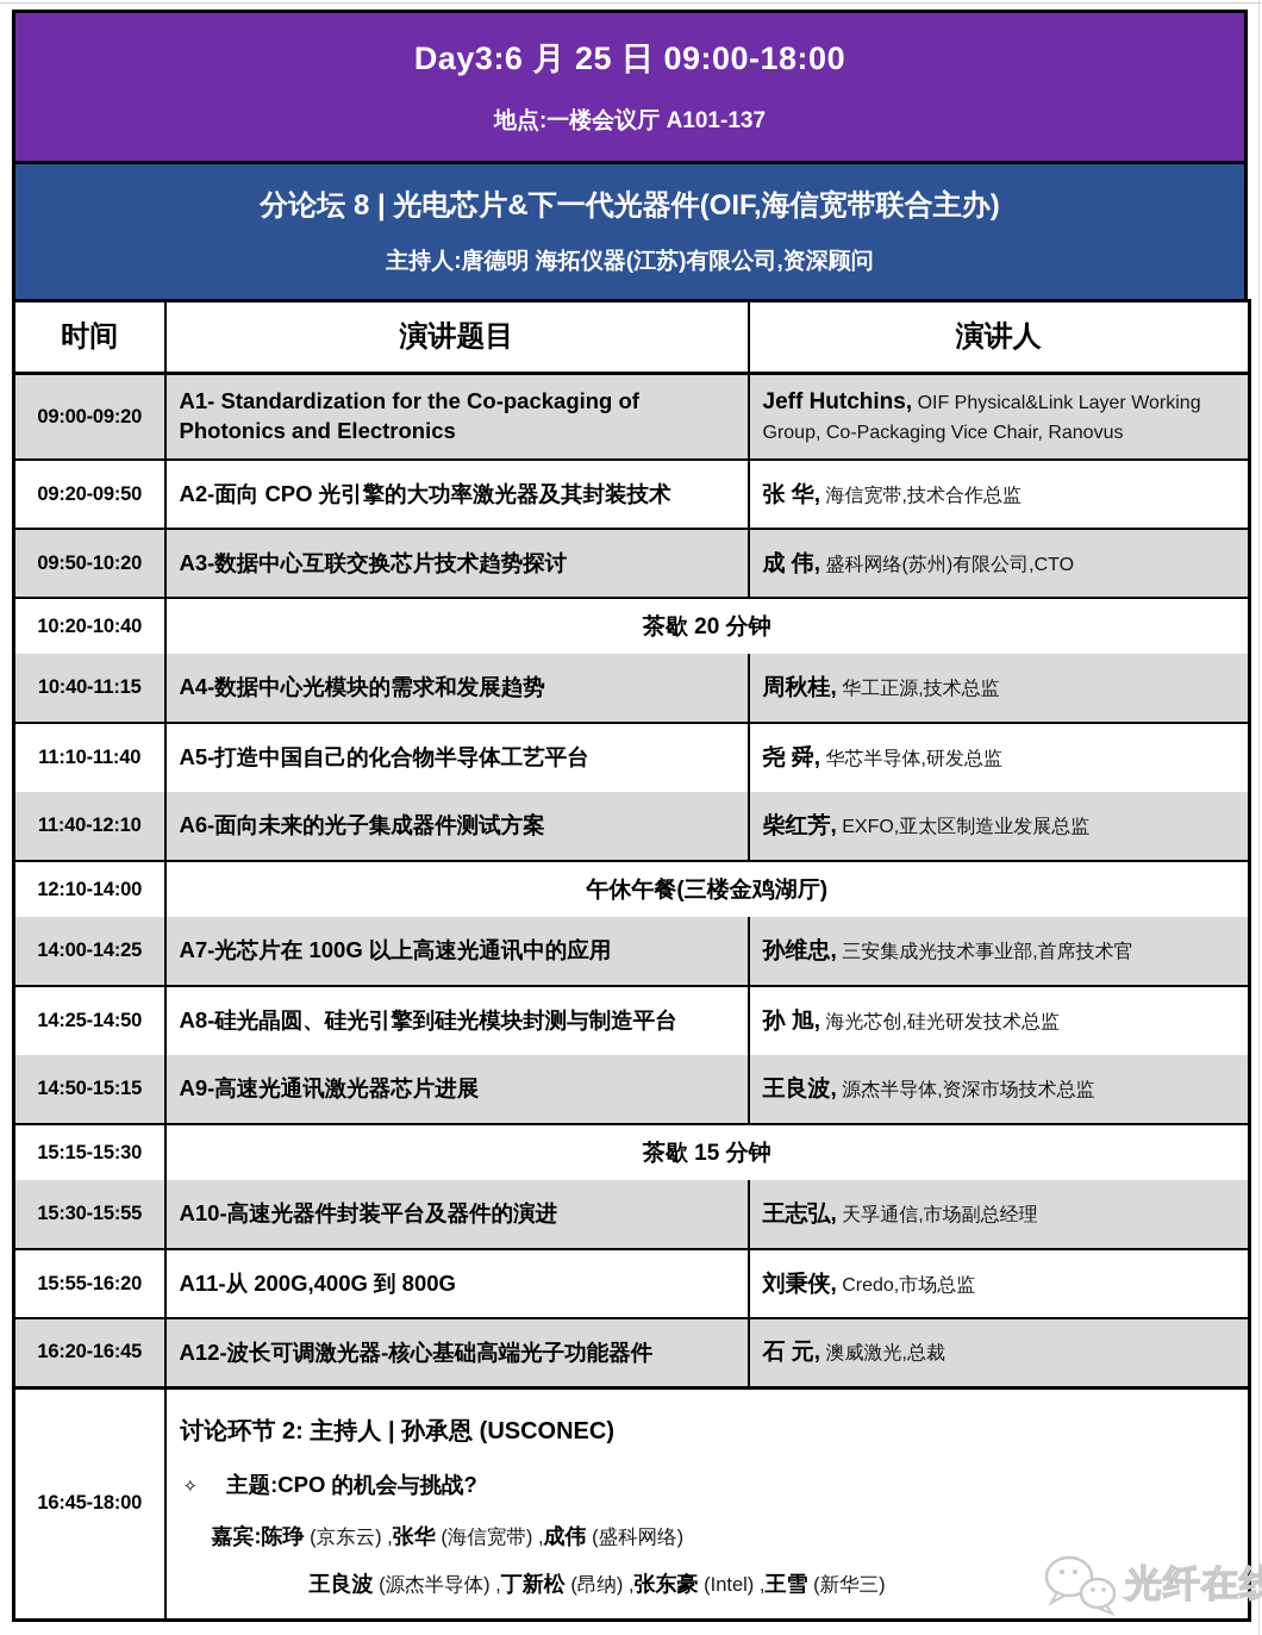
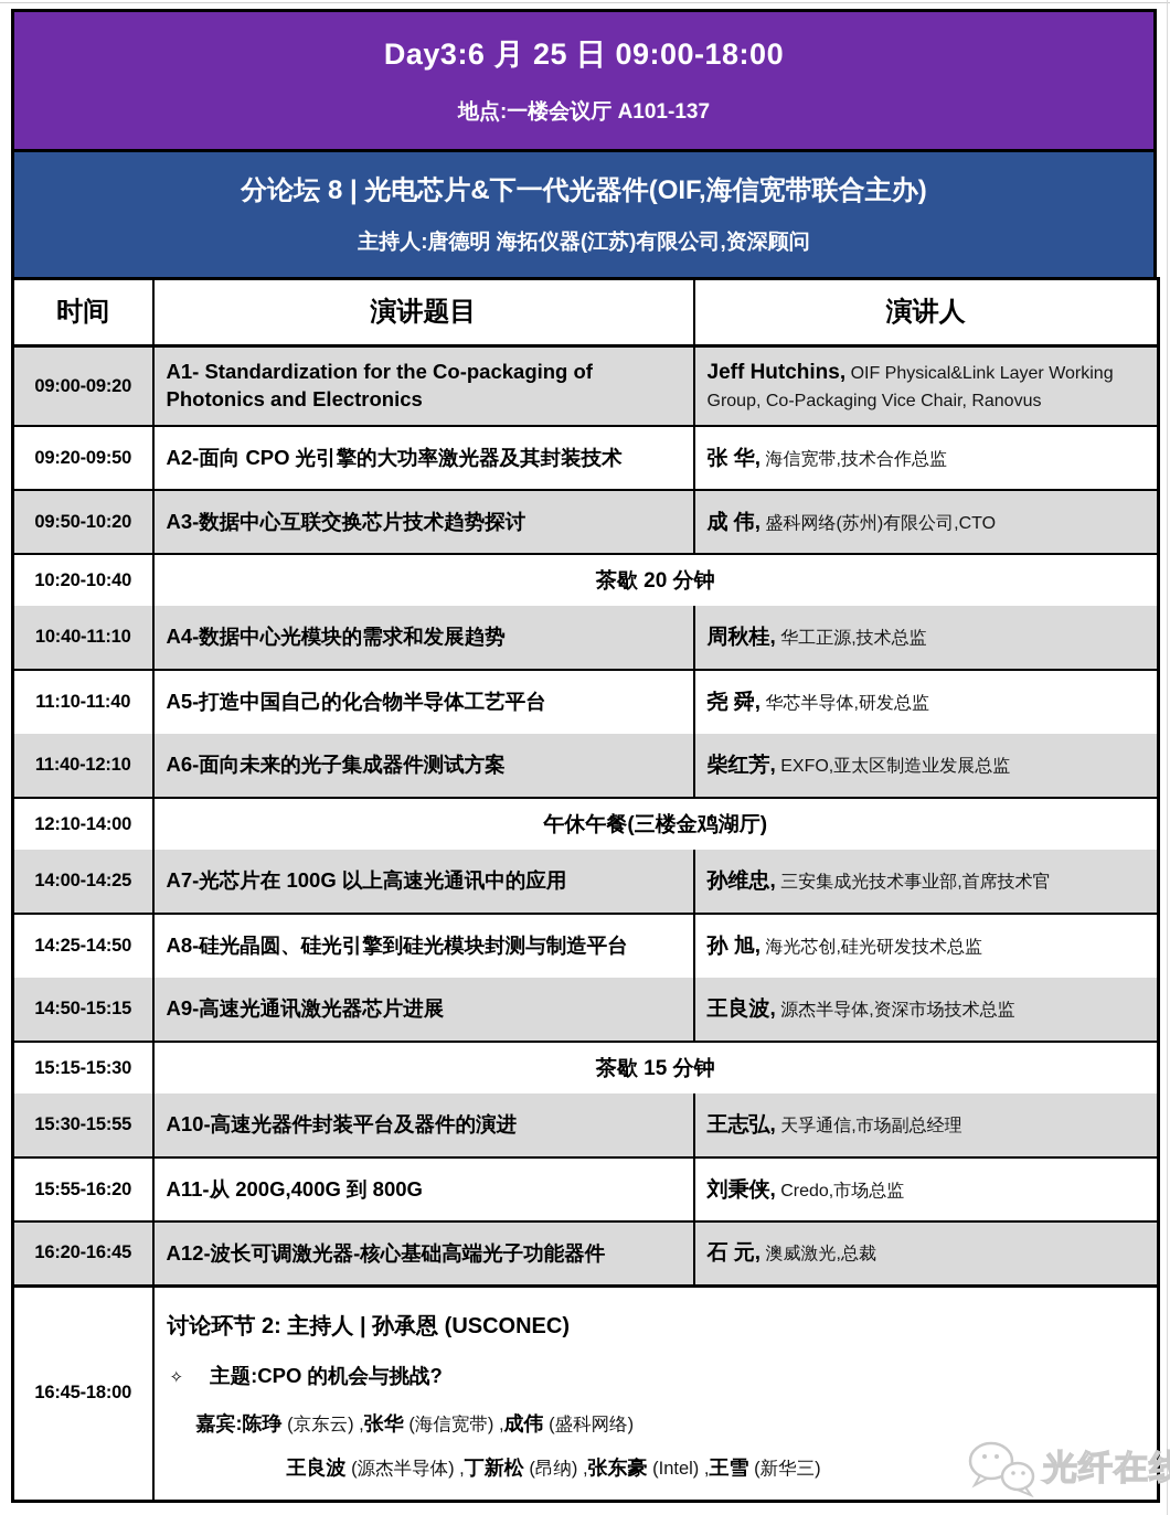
  Day3:6 月 25 日 09:00-18:00
  地点:一楼会议厅 A101-137
  分论坛 8 | 光电芯片&下一代光器件(OIF,海信宽带联合主办)
  主持人:唐德明 海拓仪器(江苏)有限公司,资深顾问
  时间	演讲题目	演讲人
  09:00-09:20	A1- Standardization for the Co-packaging of Photonics and Electronics	Jeff Hutchins, OIF Physical&Link Layer Working Group, Co-Packaging Vice Chair, Ranovus
  09:20-09:50	A2-面向 CPO 光引擎的大功率激光器及其封装技术	张 华, 海信宽带,技术合作总监
  09:50-10:20	A3-数据中心互联交换芯片技术趋势探讨	成 伟, 盛科网络(苏州)有限公司,CTO
  10:20-10:40	茶歇 20 分钟
- 10:40-11:15	A4-数据中心光模块的需求和发展趋势	周秋桂, 华工正源,技术总监
+ 10:40-11:10	A4-数据中心光模块的需求和发展趋势	周秋桂, 华工正源,技术总监
  11:10-11:40	A5-打造中国自己的化合物半导体工艺平台	尧 舜, 华芯半导体,研发总监
  11:40-12:10	A6-面向未来的光子集成器件测试方案	柴红芳, EXFO,亚太区制造业发展总监
  12:10-14:00	午休午餐(三楼金鸡湖厅)
  14:00-14:25	A7-光芯片在 100G 以上高速光通讯中的应用	孙维忠, 三安集成光技术事业部,首席技术官
  14:25-14:50	A8-硅光晶圆、硅光引擎到硅光模块封测与制造平台	孙 旭, 海光芯创,硅光研发技术总监
  14:50-15:15	A9-高速光通讯激光器芯片进展	王良波, 源杰半导体,资深市场技术总监
  15:15-15:30	茶歇 15 分钟
  15:30-15:55	A10-高速光器件封装平台及器件的演进	王志弘, 天孚通信,市场副总经理
  15:55-16:20	A11-从 200G,400G 到 800G	刘秉侠, Credo,市场总监
  16:20-16:45	A12-波长可调激光器-核心基础高端光子功能器件	石 元, 澳威激光,总裁
  16:45-18:00	讨论环节 2: 主持人 | 孙承恩 (USCONEC)✧ 主题:CPO 的机会与挑战?嘉宾:陈琤 (京东云) ,张华 (海信宽带) ,成伟 (盛科网络)王良波 (源杰半导体) ,丁新松 (昂纳) ,张东豪 (Intel) ,王雪 (新华三)
  光纤在线
